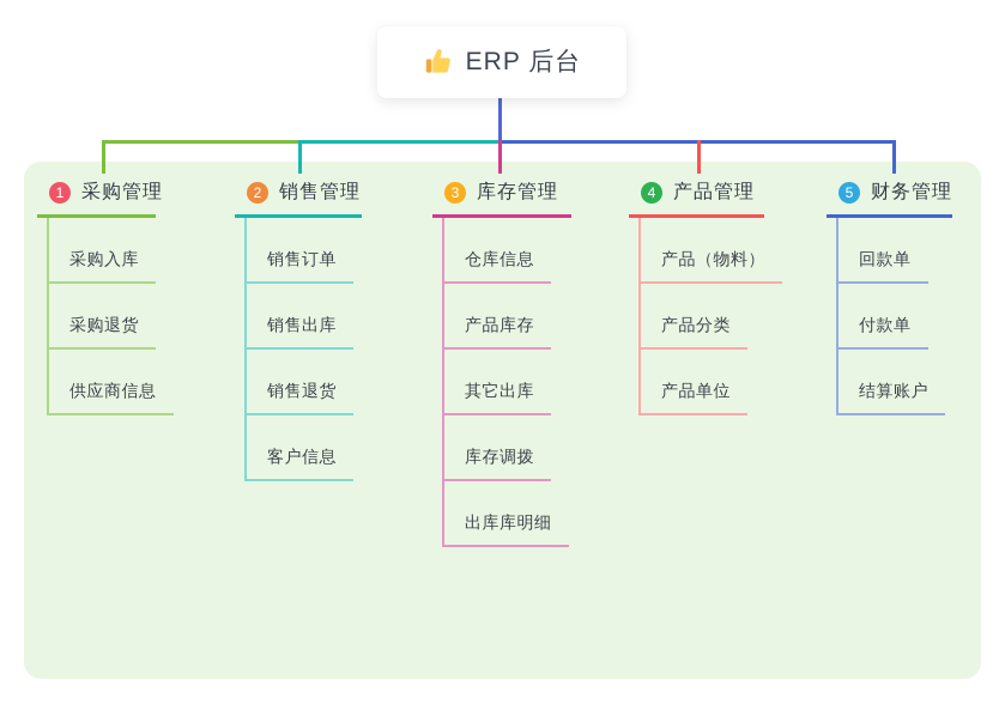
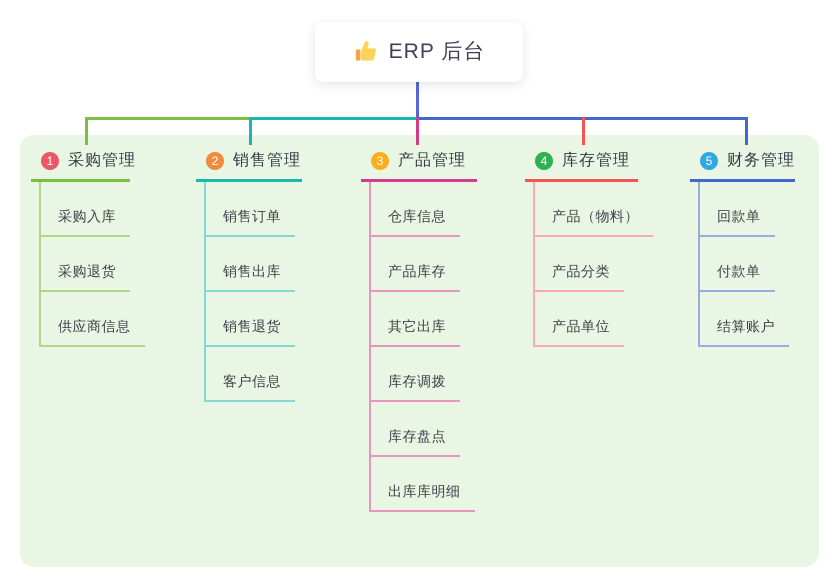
  ERP 后台
  1
  采购管理
  采购入库
  采购退货
  供应商信息
  2
  销售管理
  销售订单
  销售出库
  销售退货
  客户信息
  3
- 库存管理
+ 产品管理
  仓库信息
  产品库存
  其它出库
  库存调拨
+ 库存盘点
  出库库明细
  4
- 产品管理
+ 库存管理
  产品（物料）
  产品分类
  产品单位
  5
  财务管理
  回款单
  付款单
  结算账户
